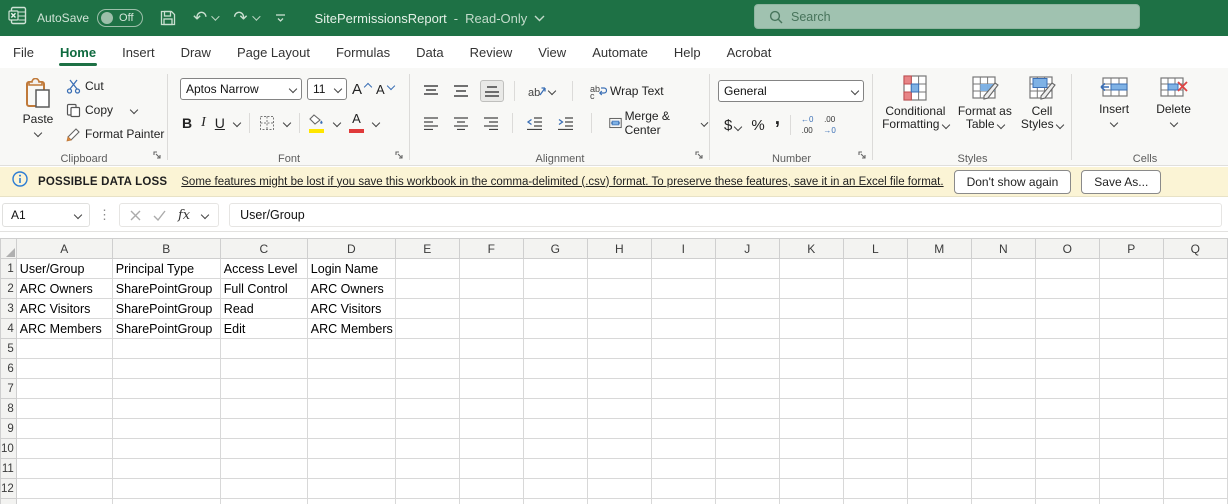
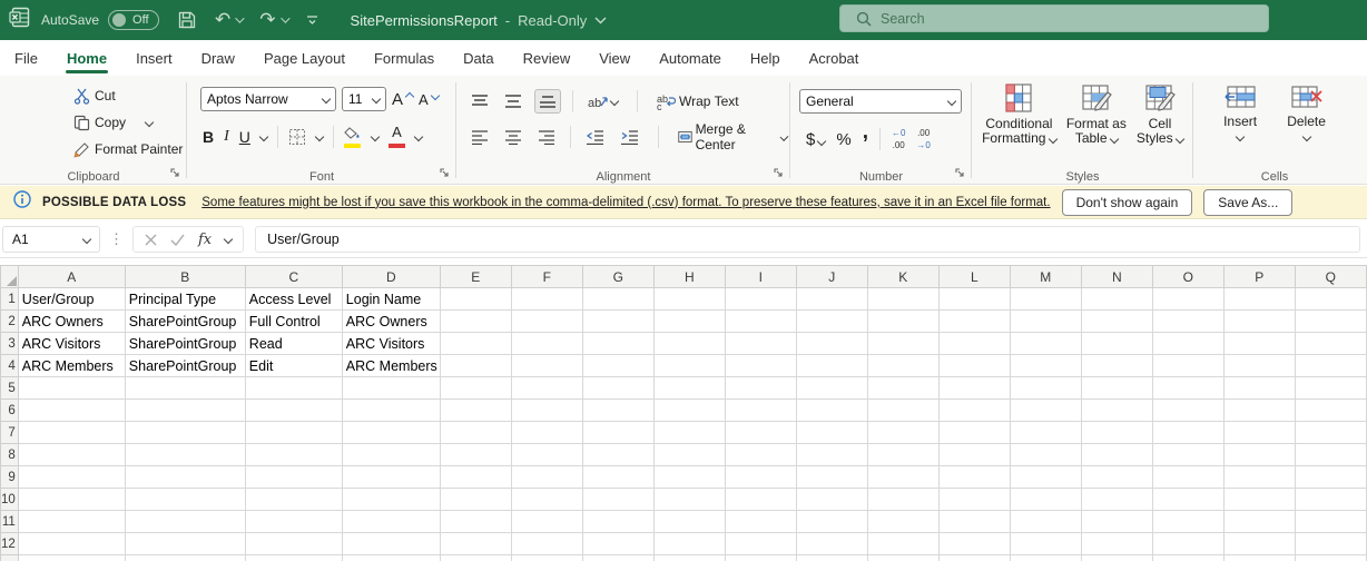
  AutoSave
  Off
  ↶
  ↷
  SitePermissionsReport
  -
  Read-Only
  Search
  File
  Home
  Insert
  Draw
  Page Layout
  Formulas
  Data
  Review
  View
  Automate
  Help
  Acrobat
- Paste
  Cut
  Copy
  Format Painter
  Clipboard
  Aptos Narrow
  11
  A
  A
  B
  I
  U
  A
  Font
  ab
  ab
  c
  Wrap Text
  Merge & Center
  Alignment
  General
  $
  %
  ,
  ←0
  .00
  .00
  →0
  Number
  Conditional
  Formatting
  Format as
  Table
  Cell
  Styles
  Styles
  Insert
  Delete
  Cells
  POSSIBLE DATA LOSS
  Some features might be lost if you save this workbook in the comma-delimited (.csv) format. To preserve these features, save it in an Excel file format.
  Don't show again
  Save As...
  A1
  ⋮
  fx
  User/Group
  	A	B	C	D	E	F	G	H	I	J	K	L	M	N	O	P	Q
  1	User/Group	Principal Type	Access Level	Login Name
  2	ARC Owners	SharePointGroup	Full Control	ARC Owners
  3	ARC Visitors	SharePointGroup	Read	ARC Visitors
  4	ARC Members	SharePointGroup	Edit	ARC Members
  5
  6
  7
  8
  9
  10
  11
  12
